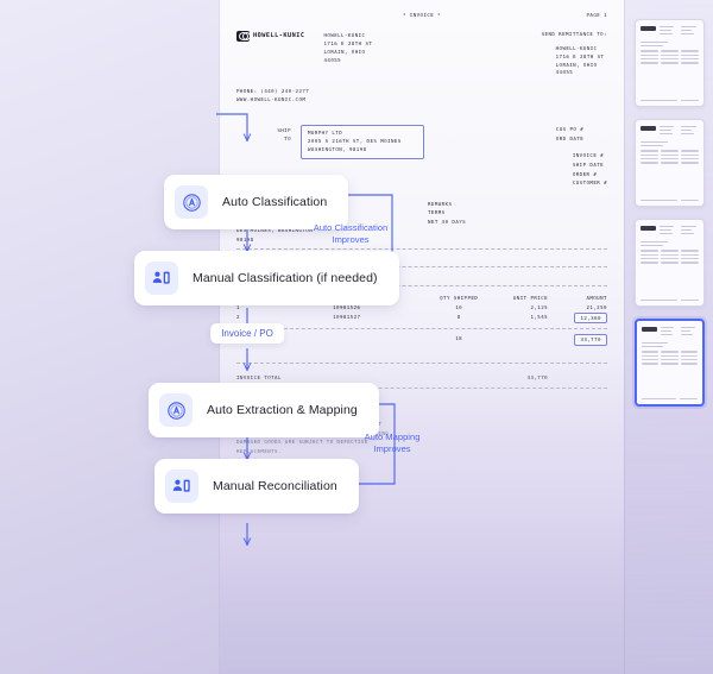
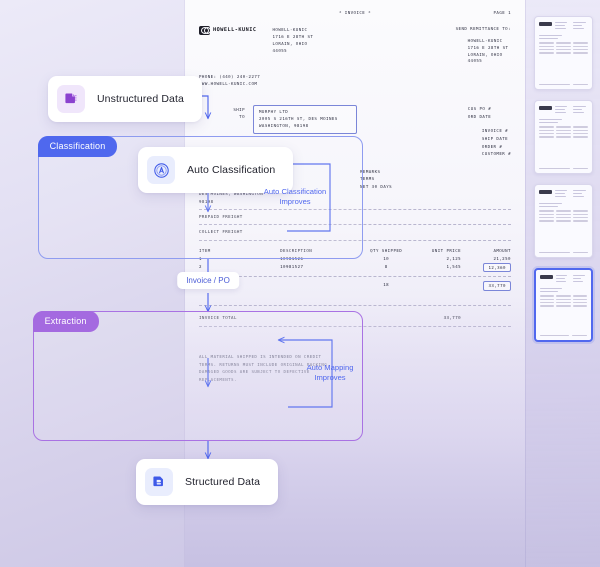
+ Classification
+ Extraction
+ Unstructured Data
  Auto Classification
- Manual Classification (if needed)
  Auto Classification
  Improves
  Invoice / PO
- Auto Extraction & Mapping
- Manual Reconciliation
  Auto Mapping
  Improves
+ Structured Data
